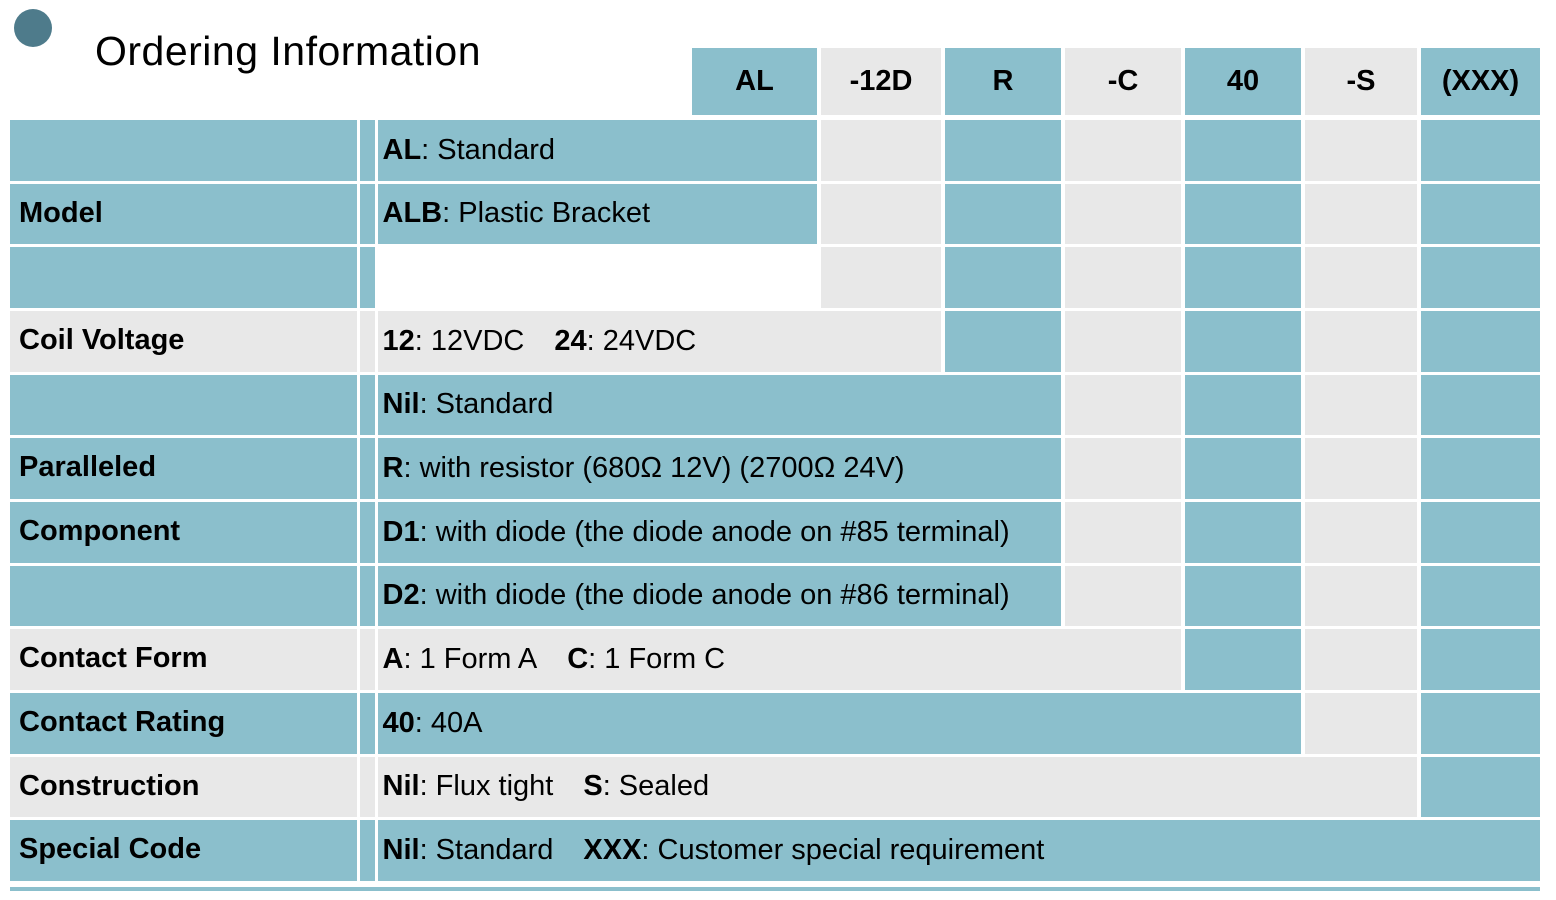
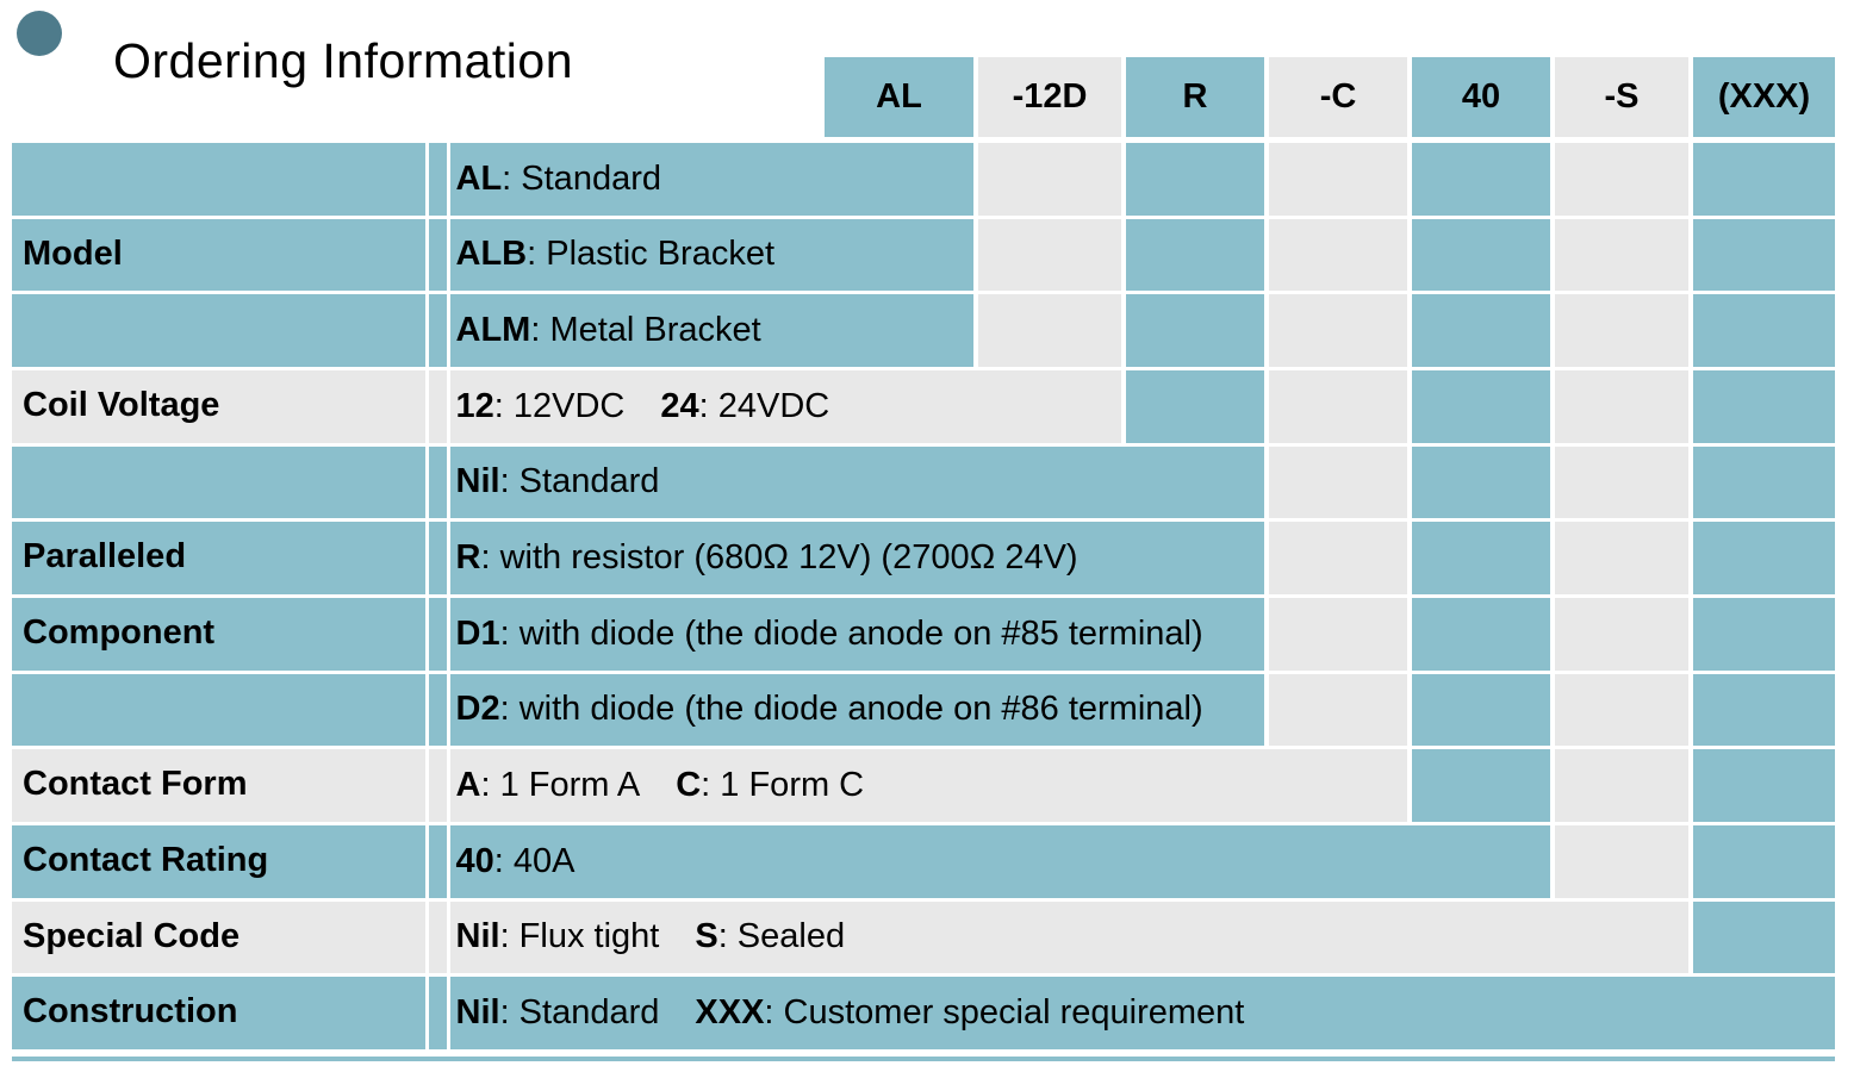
  Ordering Information
  AL
  -12D
  R
  -C
  40
  -S
  (XXX)
  AL: Standard
  ALB: Plastic Bracket
+ ALM: Metal Bracket
  Model
  12: 12VDC
  24: 24VDC
  Coil Voltage
  Nil: Standard
  R: with resistor (680Ω 12V) (2700Ω 24V)
  D1: with diode (the diode anode on #85 terminal)
  D2: with diode (the diode anode on #86 terminal)
  Paralleled
  Component
  A: 1 Form A
  C: 1 Form C
  Contact Form
  40: 40A
  Contact Rating
  Nil: Flux tight
  S: Sealed
- Construction
+ Special Code
  Nil: Standard
  XXX: Customer special requirement
- Special Code
+ Construction
